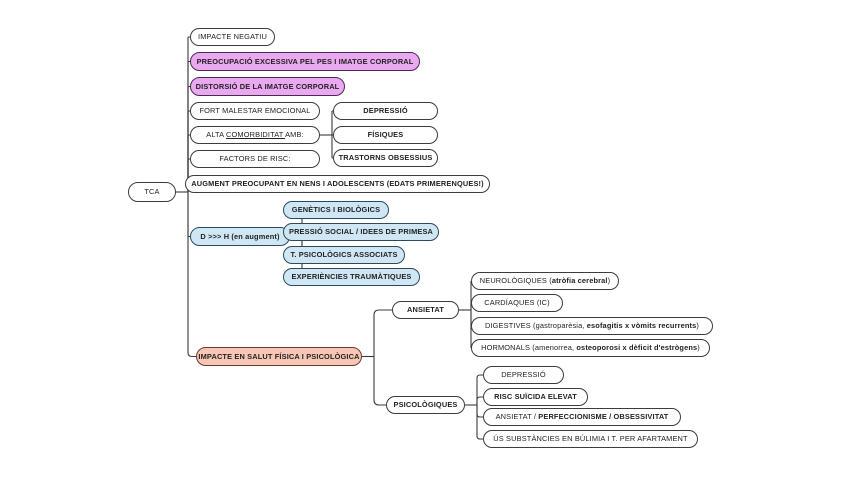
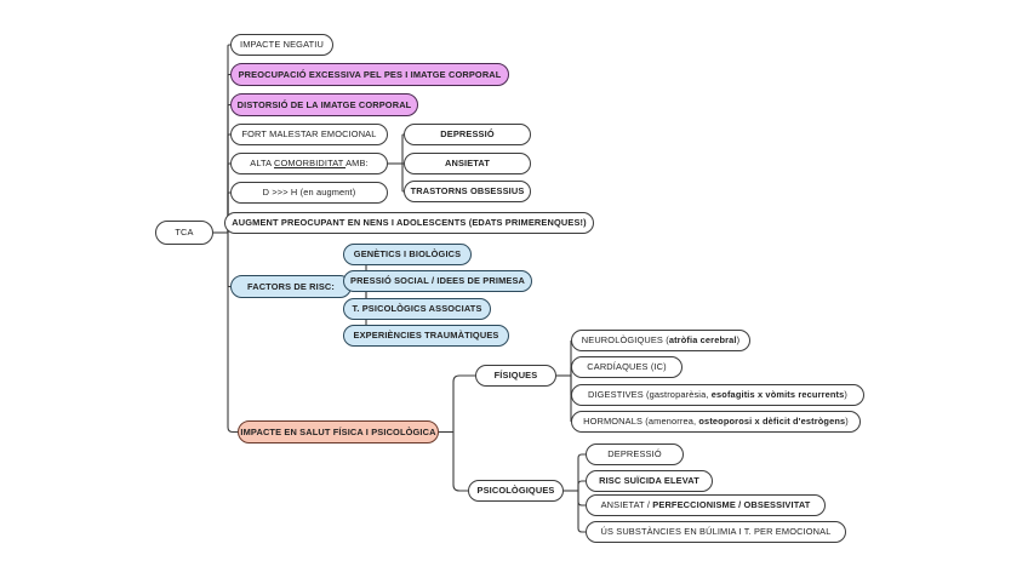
  TCA
  IMPACTE NEGATIU
  PREOCUPACIÓ EXCESSIVA PEL PES I IMATGE CORPORAL
  DISTORSIÓ DE LA IMATGE CORPORAL
  FORT MALESTAR EMOCIONAL
  ALTA COMORBIDITAT AMB:
- FACTORS DE RISC:
+ D >>> H (en augment)
  AUGMENT PREOCUPANT EN NENS I ADOLESCENTS (EDATS PRIMERENQUES!)
- D >>> H (en augment)
+ FACTORS DE RISC:
  IMPACTE EN SALUT FÍSICA I PSICOLÒGICA
  DEPRESSIÓ
- FÍSIQUES
+ ANSIETAT
  TRASTORNS OBSESSIUS
  GENÈTICS I BIOLÒGICS
  PRESSIÓ SOCIAL / IDEES DE PRIMESA
  T. PSICOLÒGICS ASSOCIATS
  EXPERIÈNCIES TRAUMÀTIQUES
- ANSIETAT
+ FÍSIQUES
  PSICOLÒGIQUES
  NEUROLÒGIQUES (atròfia cerebral)
  CARDÍAQUES (IC)
  DIGESTIVES (gastroparèsia, esofagitis x vòmits recurrents)
  HORMONALS (amenorrea, osteoporosi x dèficit d'estrògens)
  DEPRESSIÓ
  RISC SUÏCIDA ELEVAT
  ANSIETAT / PERFECCIONISME / OBSESSIVITAT
- ÚS SUBSTÀNCIES EN BÚLIMIA I T. PER AFARTAMENT
+ ÚS SUBSTÀNCIES EN BÚLIMIA I T. PER EMOCIONAL
